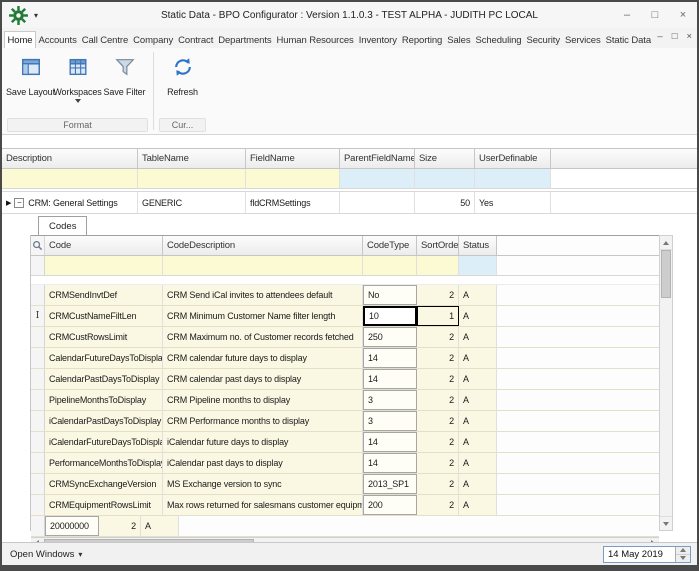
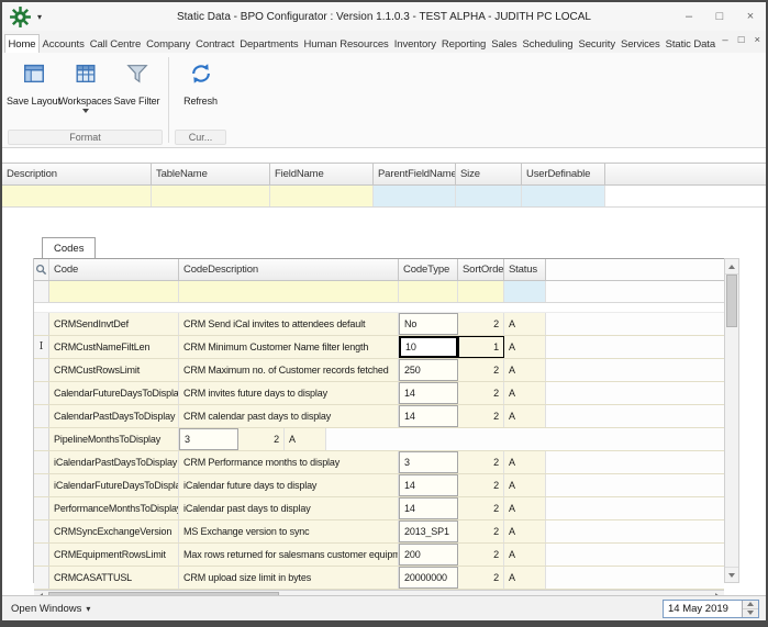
  ▾
  Static Data - BPO Configurator : Version 1.1.0.3 - TEST ALPHA - JUDITH PC LOCAL
  –
  □
  ×
  Home
  Accounts
  Call Centre
  Company
  Contract
  Departments
  Human Resources
  Inventory
  Reporting
  Sales
  Scheduling
  Security
  Services
  Static Data
  –
  □
  ×
  Save Layout
  Workspaces
  Save Filter
  Format
  Refresh
  Cur...
  Description
  TableName
  FieldName
  ParentFieldName
  Size
  UserDefinable
- −
- CRM: General Settings
- GENERIC
- fldCRMSettings
- 50
- Yes
  Codes
  Code
  CodeDescription
  CodeType
  SortOrde
  Status
  CRMSendInvtDef
  CRM Send iCal invites to attendees default
  No
  2
  A
  I
  CRMCustNameFiltLen
  CRM Minimum Customer Name filter length
  10
  1
  A
  CRMCustRowsLimit
  CRM Maximum no. of Customer records fetched
  250
  2
  A
  CalendarFutureDaysToDispla
- CRM calendar future days to display
+ CRM invites future days to display
  14
  2
  A
  CalendarPastDaysToDisplay
  CRM calendar past days to display
  14
  2
  A
  PipelineMonthsToDisplay
- CRM Pipeline months to display
  3
  2
  A
  iCalendarPastDaysToDisplay
  CRM Performance months to display
  3
  2
  A
  iCalendarFutureDaysToDispla
  iCalendar future days to display
  14
  2
  A
  PerformanceMonthsToDisplay
  iCalendar past days to display
  14
  2
  A
  CRMSyncExchangeVersion
  MS Exchange version to sync
  2013_SP1
  2
  A
  CRMEquipmentRowsLimit
  Max rows returned for salesmans customer equipm
  200
  2
  A
+ CRMCASATTUSL
+ CRM upload size limit in bytes
  20000000
  2
  A
  Open Windows
  ▾
  14 May 2019
